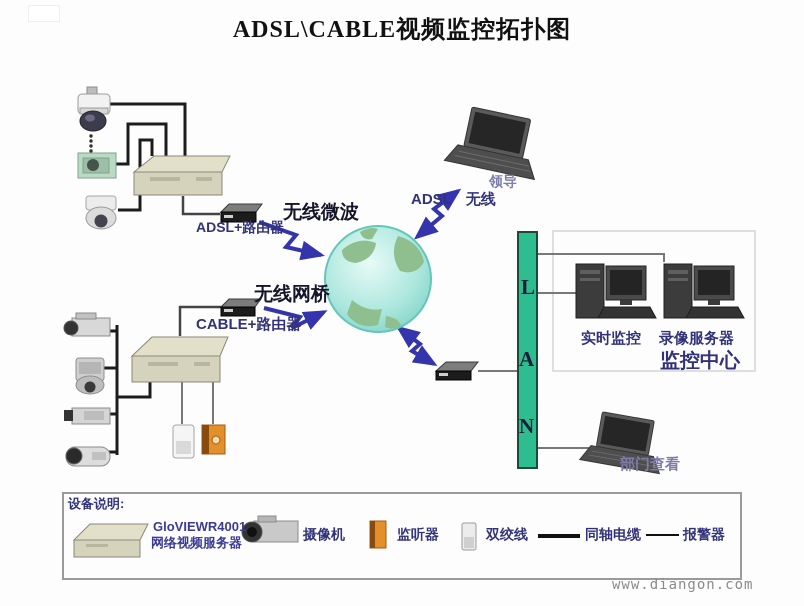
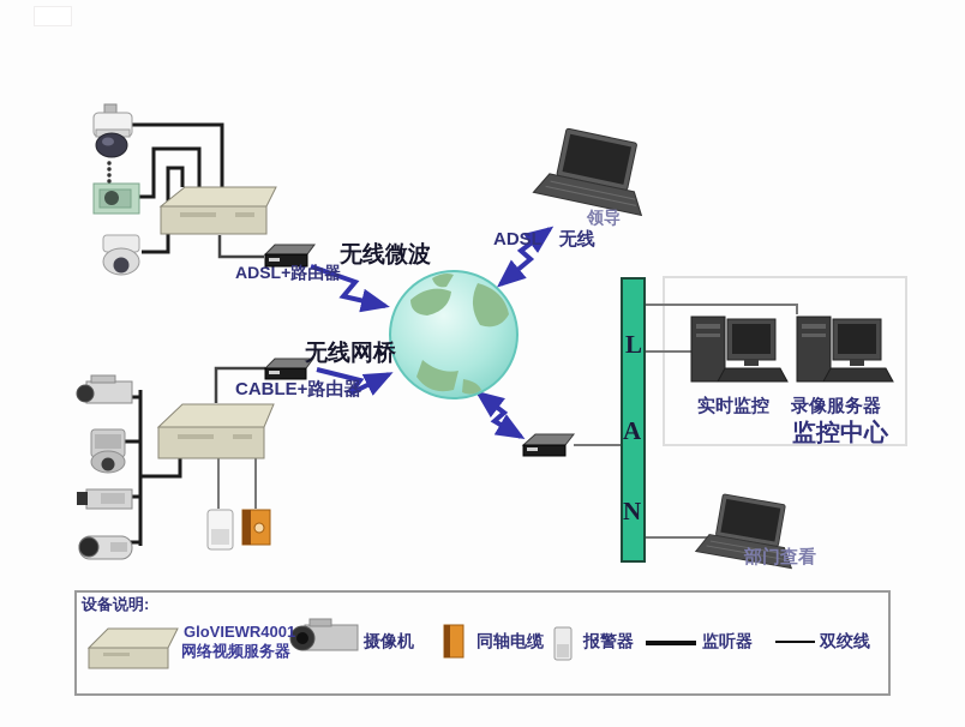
- ADSL\CABLE视频监控拓扑图
  ADSL+路由器
  无线微波
  无线网桥
  CABLE+路由器
  ADSL 无线
  领导
  L
  A
  N
  实时监控
  录像服务器
  监控中心
  部门查看
  设备说明:
  GloVIEWR4001
  网络视频服务器
  摄像机
- 监听器
+ 同轴电缆
- 双绞线
+ 报警器
- 同轴电缆
+ 监听器
- 报警器
+ 双绞线
- www.diangon.com
